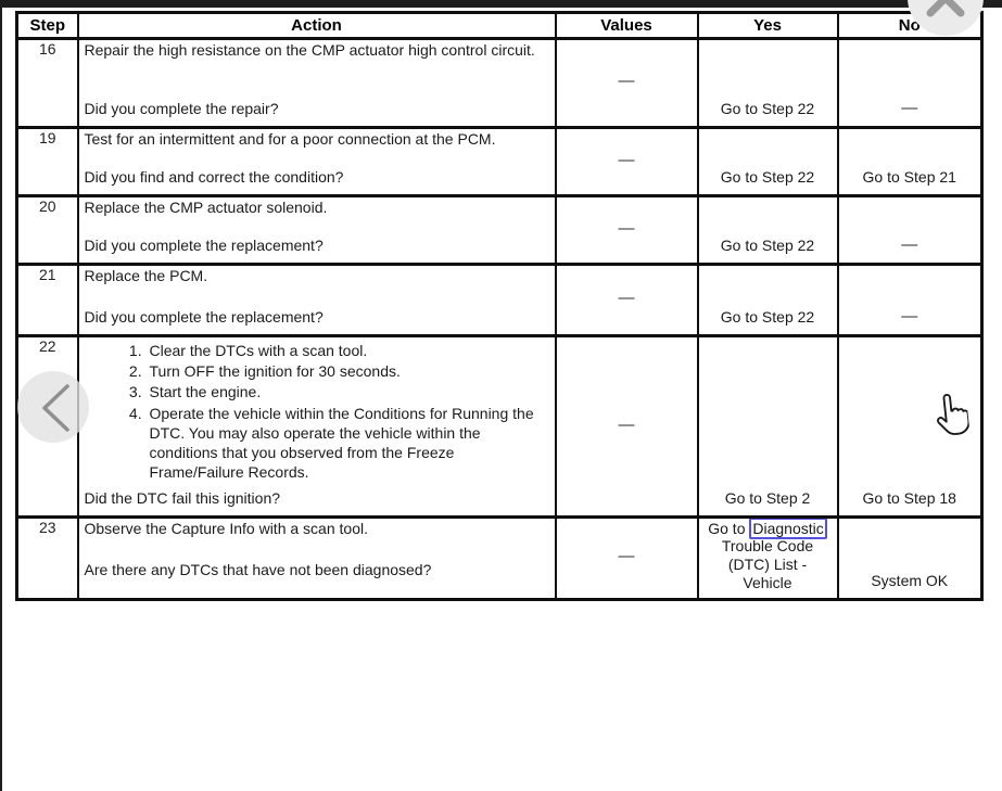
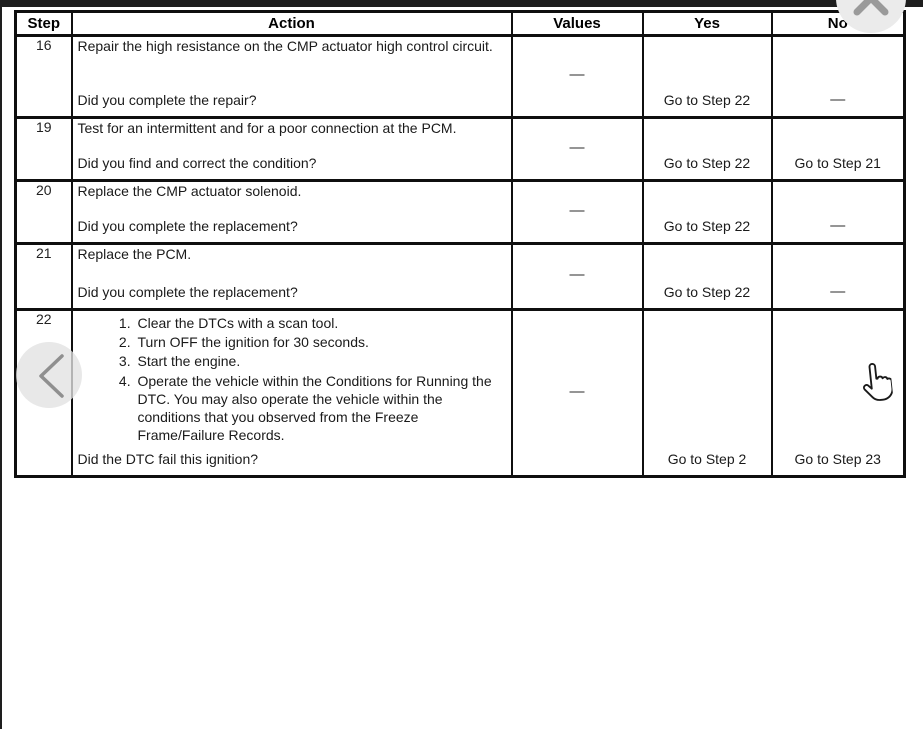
  Step	Action	Values	Yes	No
  16	Repair the high resistance on the CMP actuator high control circuit.Did you complete the repair?	—	Go to Step 22	—
  19	Test for an intermittent and for a poor connection at the PCM.Did you find and correct the condition?	—	Go to Step 22	Go to Step 21
  20	Replace the CMP actuator solenoid.Did you complete the replacement?	—	Go to Step 22	—
  21	Replace the PCM.Did you complete the replacement?	—	Go to Step 22	—
- 22	Clear the DTCs with a scan tool.Turn OFF the ignition for 30 seconds.Start the engine.Operate the vehicle within the Conditions for Running the DTC. You may also operate the vehicle within the conditions that you observed from the Freeze Frame/Failure Records.Did the DTC fail this ignition?	—	Go to Step 2	Go to Step 18
+ 22	Clear the DTCs with a scan tool.Turn OFF the ignition for 30 seconds.Start the engine.Operate the vehicle within the Conditions for Running the DTC. You may also operate the vehicle within the conditions that you observed from the Freeze Frame/Failure Records.Did the DTC fail this ignition?	—	Go to Step 2	Go to Step 23
- 23	Observe the Capture Info with a scan tool.Are there any DTCs that have not been diagnosed?	—	Go to Diagnostic Trouble Code (DTC) List - Vehicle	System OK
